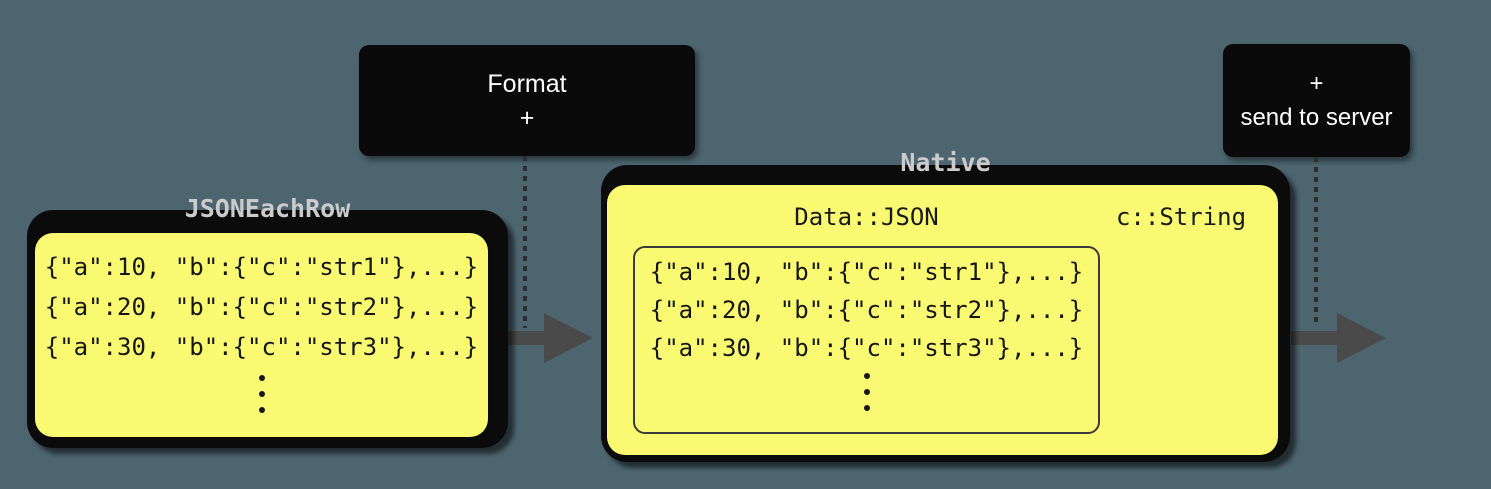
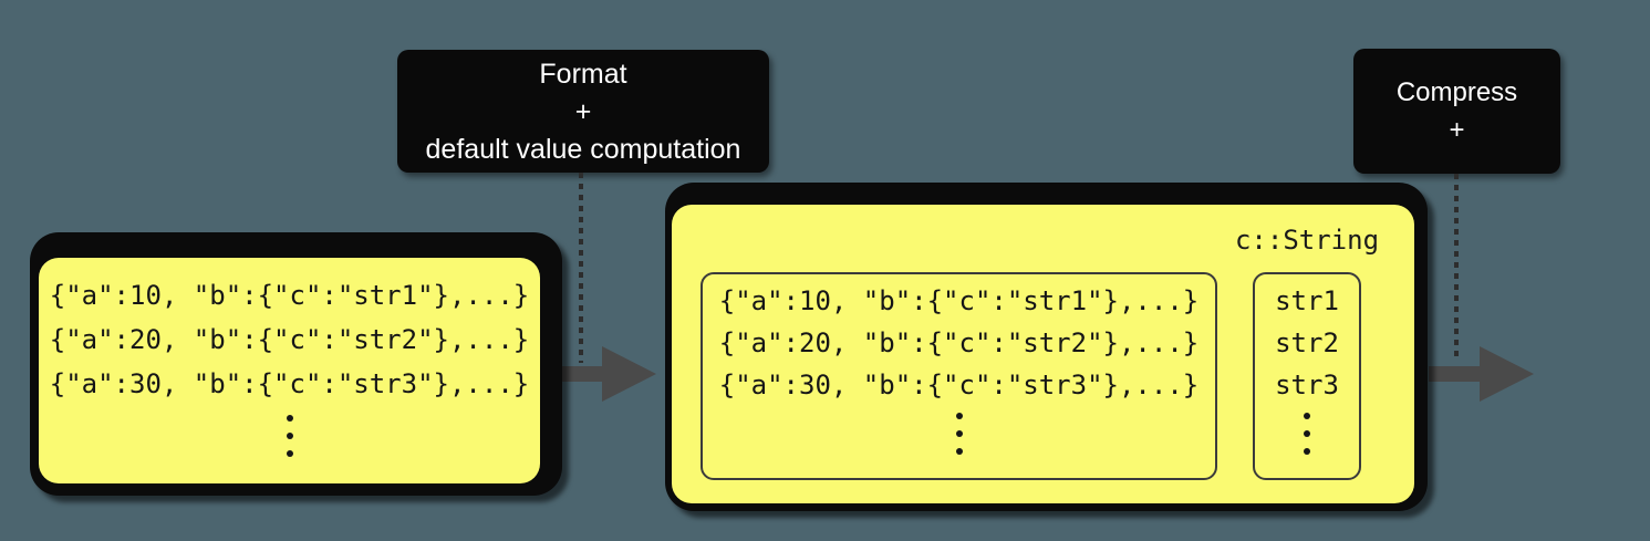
  Format
  +
+ default value computation
+ Compress
  +
- send to server
- JSONEachRow
  {"a":10, "b":{"c":"str1"},...}
  {"a":20, "b":{"c":"str2"},...}
  {"a":30, "b":{"c":"str3"},...}
- Native
- Data::JSON
  c::String
  {"a":10, "b":{"c":"str1"},...}
  {"a":20, "b":{"c":"str2"},...}
  {"a":30, "b":{"c":"str3"},...}
+ str1
+ str2
+ str3
